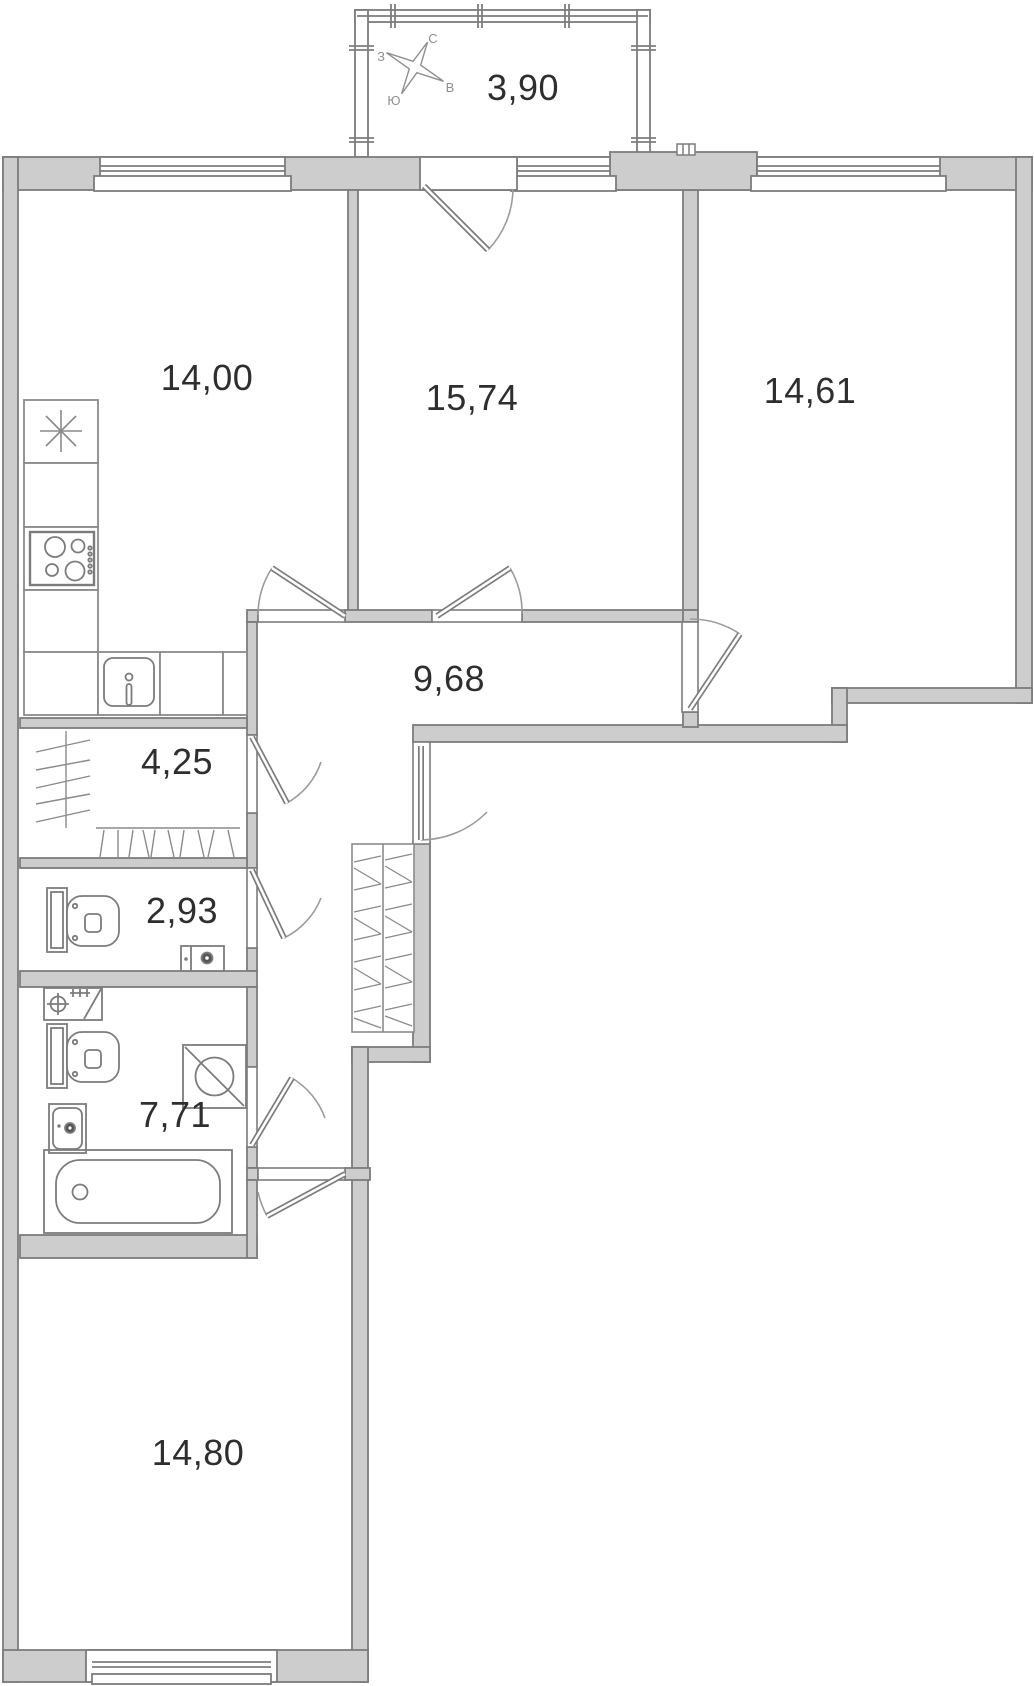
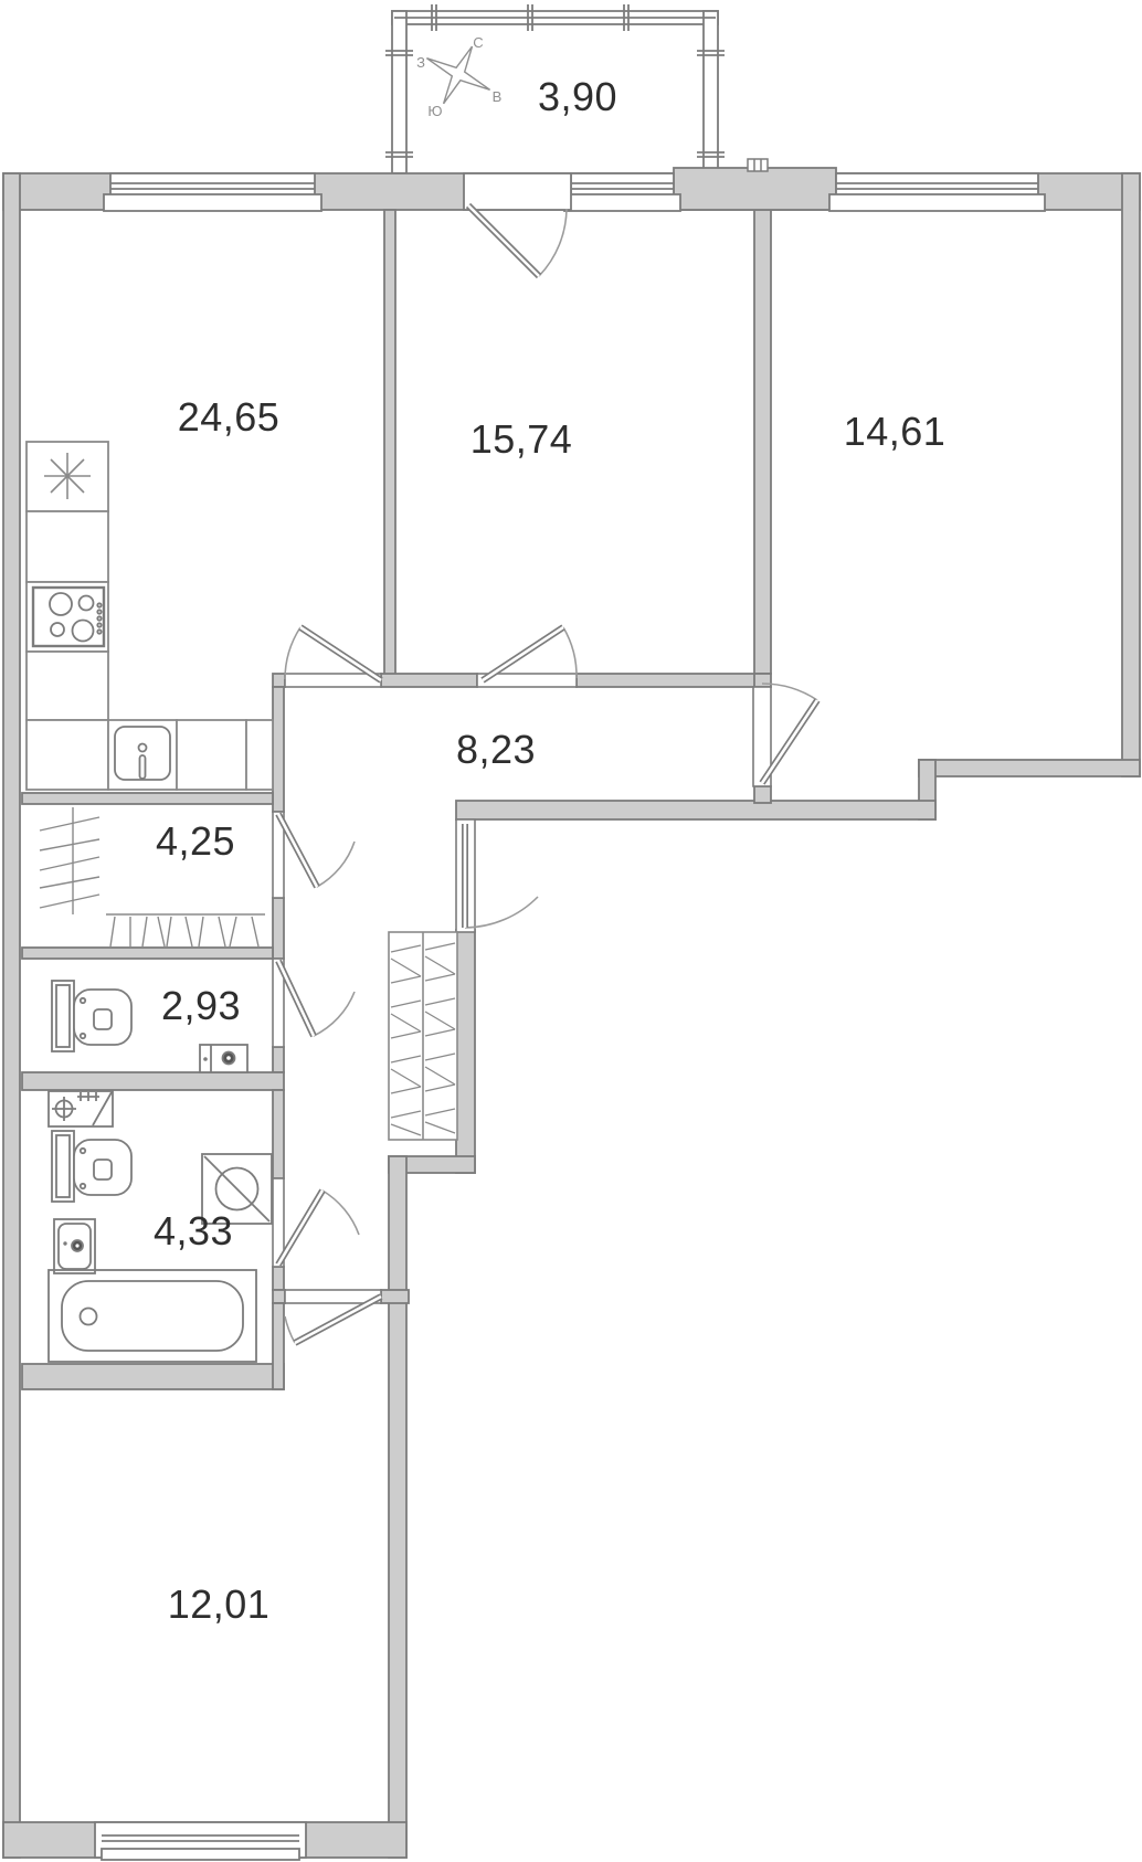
  С
  З
  В
  Ю
  3,90
- 14,00
+ 24,65
  15,74
  14,61
- 9,68
+ 8,23
  4,25
  2,93
- 7,71
+ 4,33
- 14,80
+ 12,01
